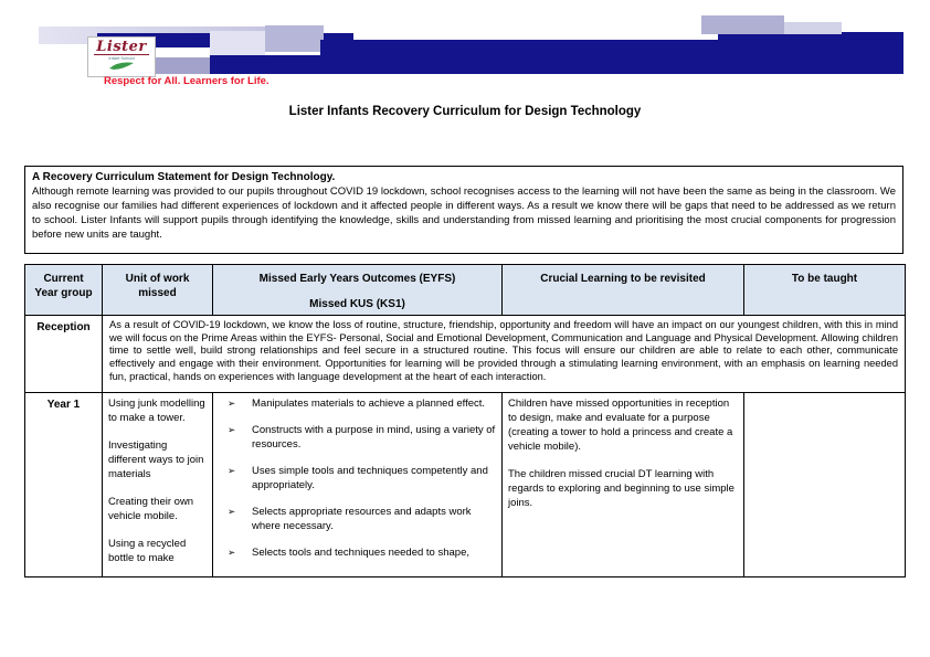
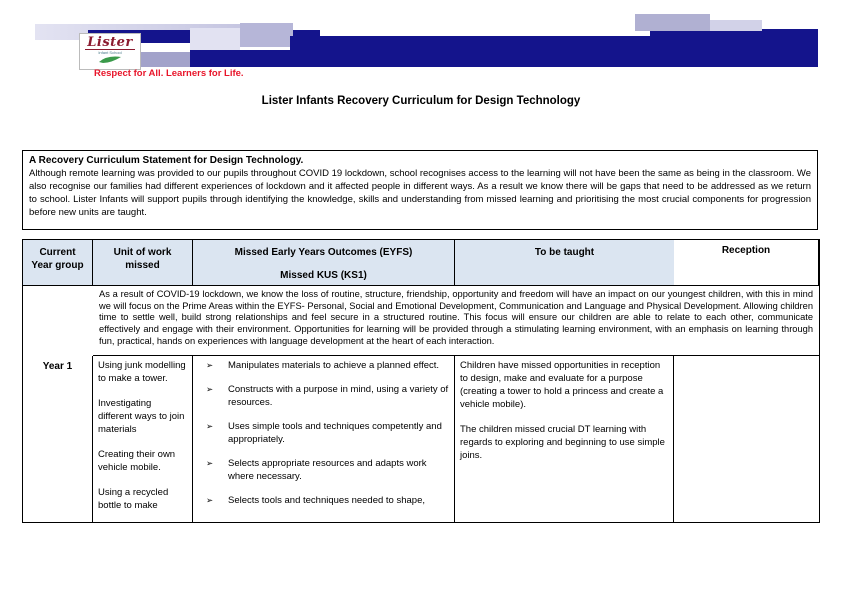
  Lister
  Respect for All. Learners for Life.
  Lister Infants Recovery Curriculum for Design Technology
  A Recovery Curriculum Statement for Design Technology.
  Although remote learning was provided to our pupils throughout COVID 19 lockdown, school recognises access to the learning will not have been the same as being in the classroom. We also recognise our families had different experiences of lockdown and it affected people in different ways. As a result we know there will be gaps that need to be addressed as we return to school. Lister Infants will support pupils through identifying the knowledge, skills and understanding from missed learning and prioritising the most crucial components for progression before new units are taught.
  Current Year group
  Unit of work missed
  Missed Early Years Outcomes (EYFS)
  Missed KUS (KS1)
- Crucial Learning to be revisited
  To be taught
  Reception
- As a result of COVID-19 lockdown, we know the loss of routine, structure, friendship, opportunity and freedom will have an impact on our youngest children, with this in mind we will focus on the Prime Areas within the EYFS- Personal, Social and Emotional Development, Communication and Language and Physical Development. Allowing children time to settle well, build strong relationships and feel secure in a structured routine. This focus will ensure our children are able to relate to each other, communicate effectively and engage with their environment. Opportunities for learning will be provided through a stimulating learning environment, with an emphasis on learning needed fun, practical, hands on experiences with language development at the heart of each interaction.
+ As a result of COVID-19 lockdown, we know the loss of routine, structure, friendship, opportunity and freedom will have an impact on our youngest children, with this in mind we will focus on the Prime Areas within the EYFS- Personal, Social and Emotional Development, Communication and Language and Physical Development. Allowing children time to settle well, build strong relationships and feel secure in a structured routine. This focus will ensure our children are able to relate to each other, communicate effectively and engage with their environment. Opportunities for learning will be provided through a stimulating learning environment, with an emphasis on learning through fun, practical, hands on experiences with language development at the heart of each interaction.
  Year 1
  Using junk modelling to make a tower.
  Investigating different ways to join materials
  Creating their own vehicle mobile.
  Using a recycled bottle to make
  ➢
  Manipulates materials to achieve a planned effect.
  ➢
  Constructs with a purpose in mind, using a variety of resources.
  ➢
  Uses simple tools and techniques competently and appropriately.
  ➢
  Selects appropriate resources and adapts work where necessary.
  ➢
  Selects tools and techniques needed to shape,
  Children have missed opportunities in reception to design, make and evaluate for a purpose (creating a tower to hold a princess and create a vehicle mobile).
  The children missed crucial DT learning with regards to exploring and beginning to use simple joins.
